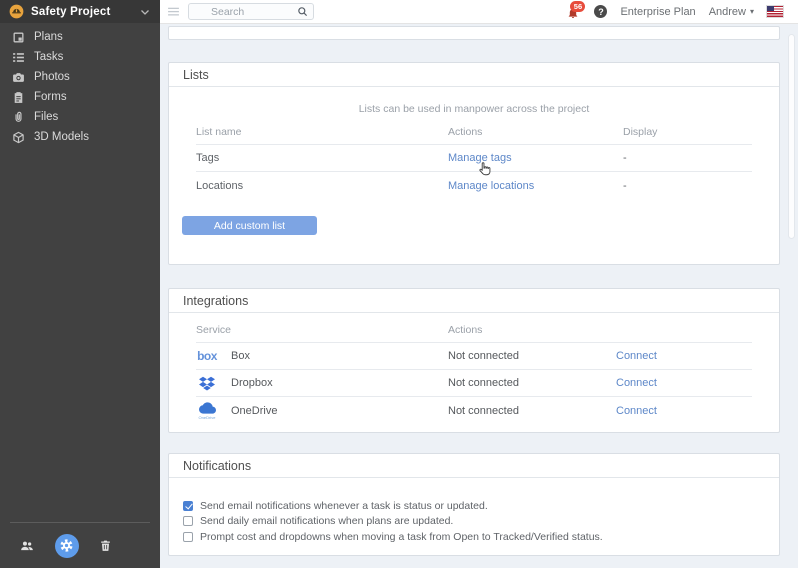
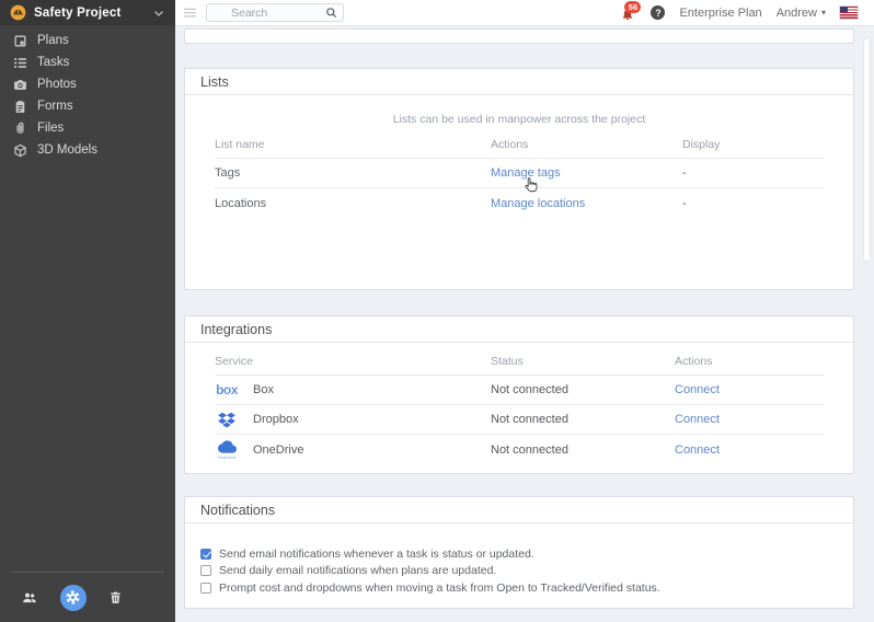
  Safety Project
  Plans
  Tasks
  Photos
  Forms
  Files
  3D Models
  Search
  56
  ?
  Enterprise Plan
  Andrew
  ▾
  Lists
  Lists can be used in manpower across the project
  List name
  Actions
  Display
  Tags
  Manage tags
  -
  Locations
  Manage locations
  -
- Add custom list
  Integrations
  Service
+ Status
  Actions
  box
  Box
  Not connected
  Connect
  Dropbox
  Not connected
  Connect
  OneDrive
  Not connected
  Connect
  Notifications
  Send email notifications whenever a task is status or updated.
  Send daily email notifications when plans are updated.
  Prompt cost and dropdowns when moving a task from Open to Tracked/Verified status.
